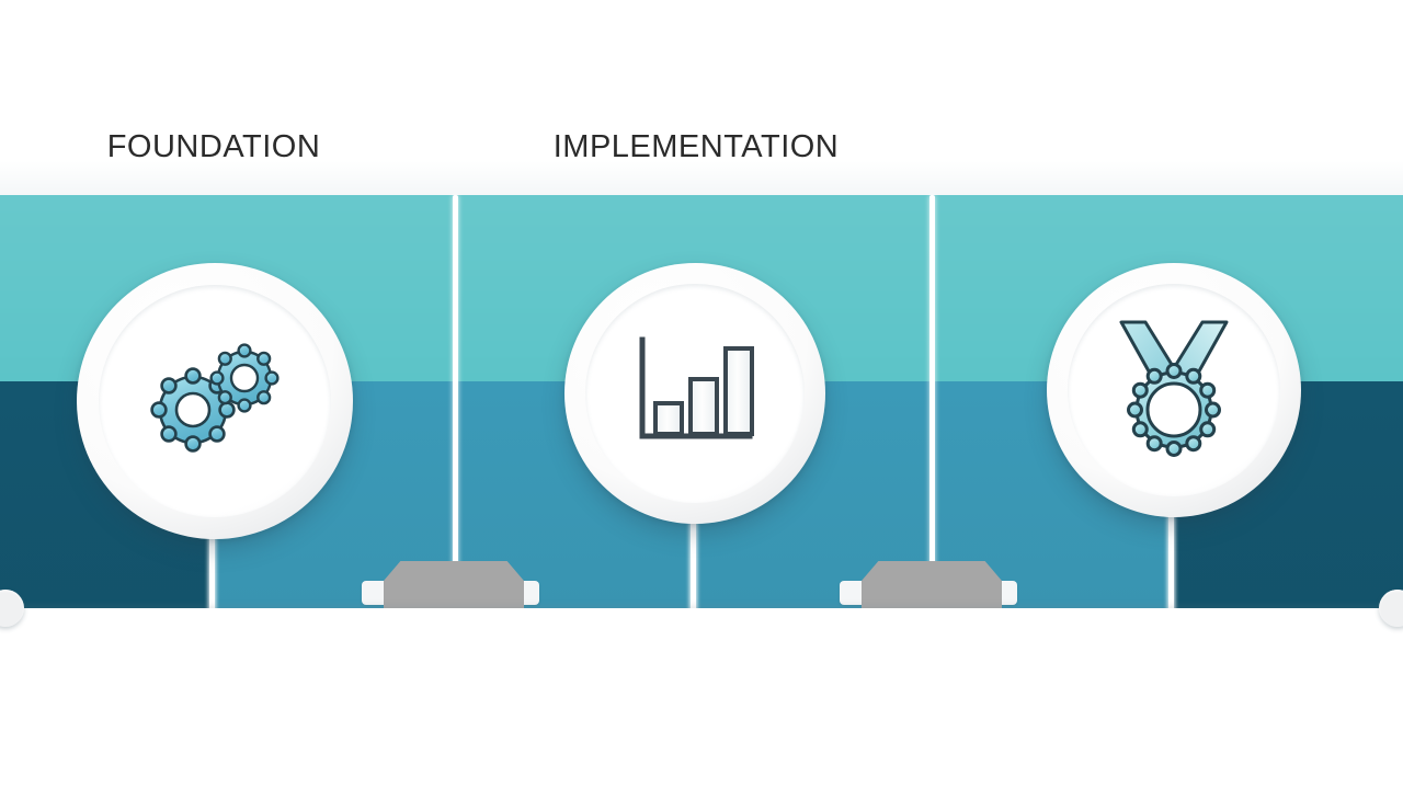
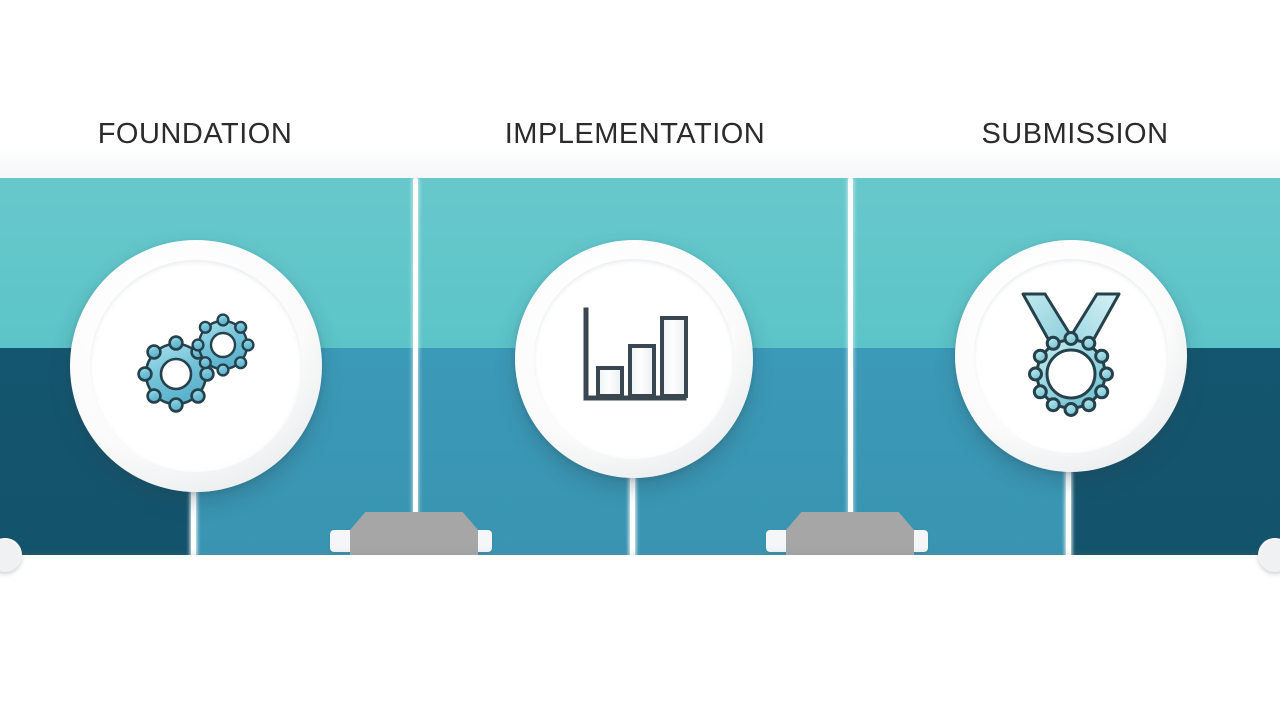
  FOUNDATION
  IMPLEMENTATION
+ SUBMISSION
